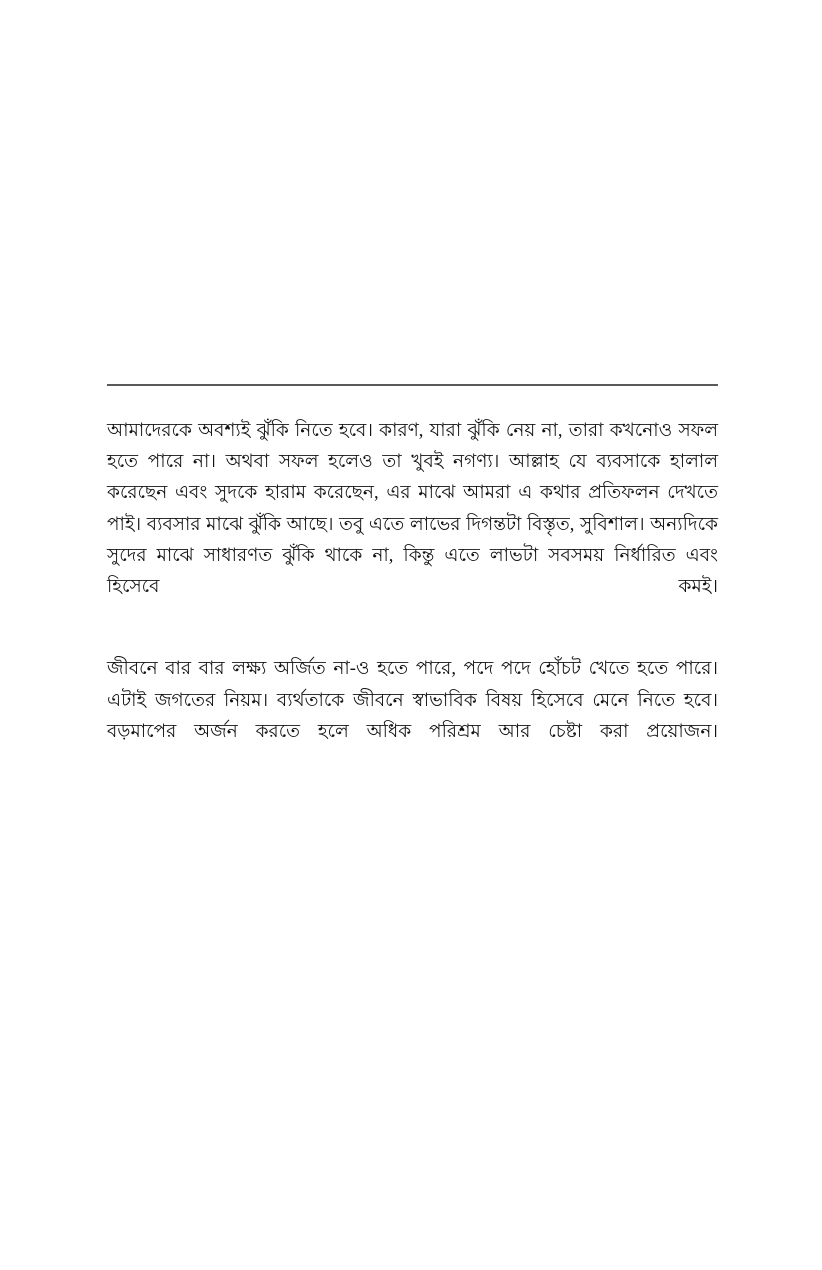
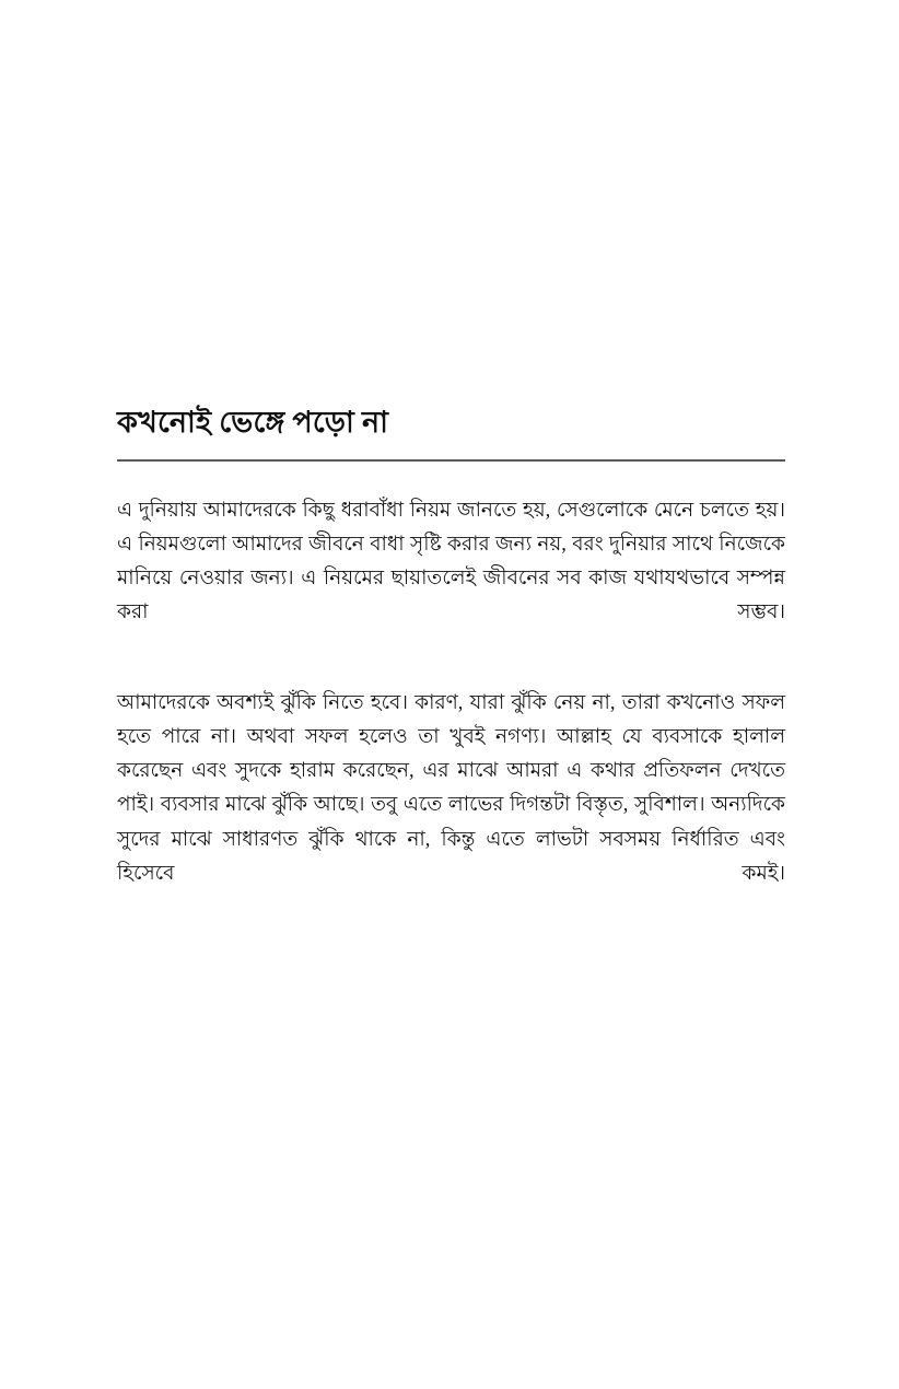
+ কখনোই ভেঙ্গে পড়ো না
+ এ দুনিয়ায় আমাদেরকে কিছু ধরাবাঁধা নিয়ম জানতে হয়, সেগুলোকে মেনে চলতে হয়। এ নিয়মগুলো আমাদের জীবনে বাধা সৃষ্টি করার জন্য নয়, বরং দুনিয়ার সাথে নিজেকে মানিয়ে নেওয়ার জন্য। এ নিয়মের ছায়াতলেই জীবনের সব কাজ যথাযথভাবে সম্পন্ন করা সম্ভব।
  আমাদেরকে অবশ্যই ঝুঁকি নিতে হবে। কারণ, যারা ঝুঁকি নেয় না, তারা কখনোও সফল হতে পারে না। অথবা সফল হলেও তা খুবই নগণ্য। আল্লাহ যে ব্যবসাকে হালাল করেছেন এবং সুদকে হারাম করেছেন, এর মাঝে আমরা এ কথার প্রতিফলন দেখতে পাই। ব্যবসার মাঝে ঝুঁকি আছে। তবু এতে লাভের দিগন্তটা বিস্তৃত, সুবিশাল। অন্যদিকে সুদের মাঝে সাধারণত ঝুঁকি থাকে না, কিন্তু এতে লাভটা সবসময় নির্ধারিত এবং হিসেবে কমই।
- জীবনে বার বার লক্ষ্য অর্জিত না-ও হতে পারে, পদে পদে হোঁচট খেতে হতে পারে। এটাই জগতের নিয়ম। ব্যর্থতাকে জীবনে স্বাভাবিক বিষয় হিসেবে মেনে নিতে হবে। বড়মাপের অর্জন করতে হলে অধিক পরিশ্রম আর চেষ্টা করা প্রয়োজন।
